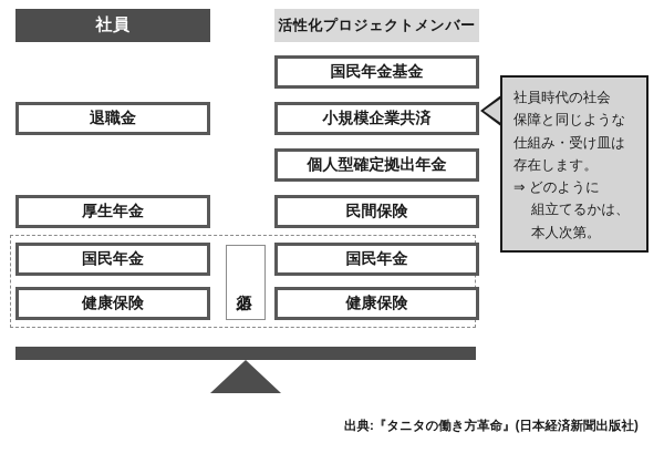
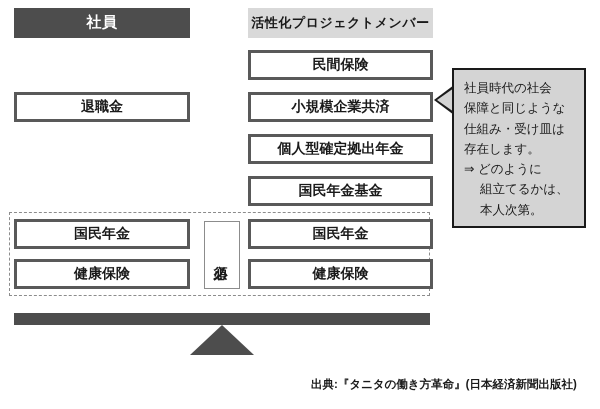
  社員
  退職金
- 厚生年金
  活性化プロジェクトメンバー
- 国民年金基金
+ 民間保険
  小規模企業共済
  個人型確定拠出年金
- 民間保険
+ 国民年金基金
  国民年金
  健康保険
  国民年金
  健康保険
  社員時代の社会
  保障と同じような
  仕組み・受け皿は
  存在します。
  ⇒ どのように
  組立てるかは、
  本人次第。
  出典:『タニタの働き方革命』(日本経済新聞出版社)
